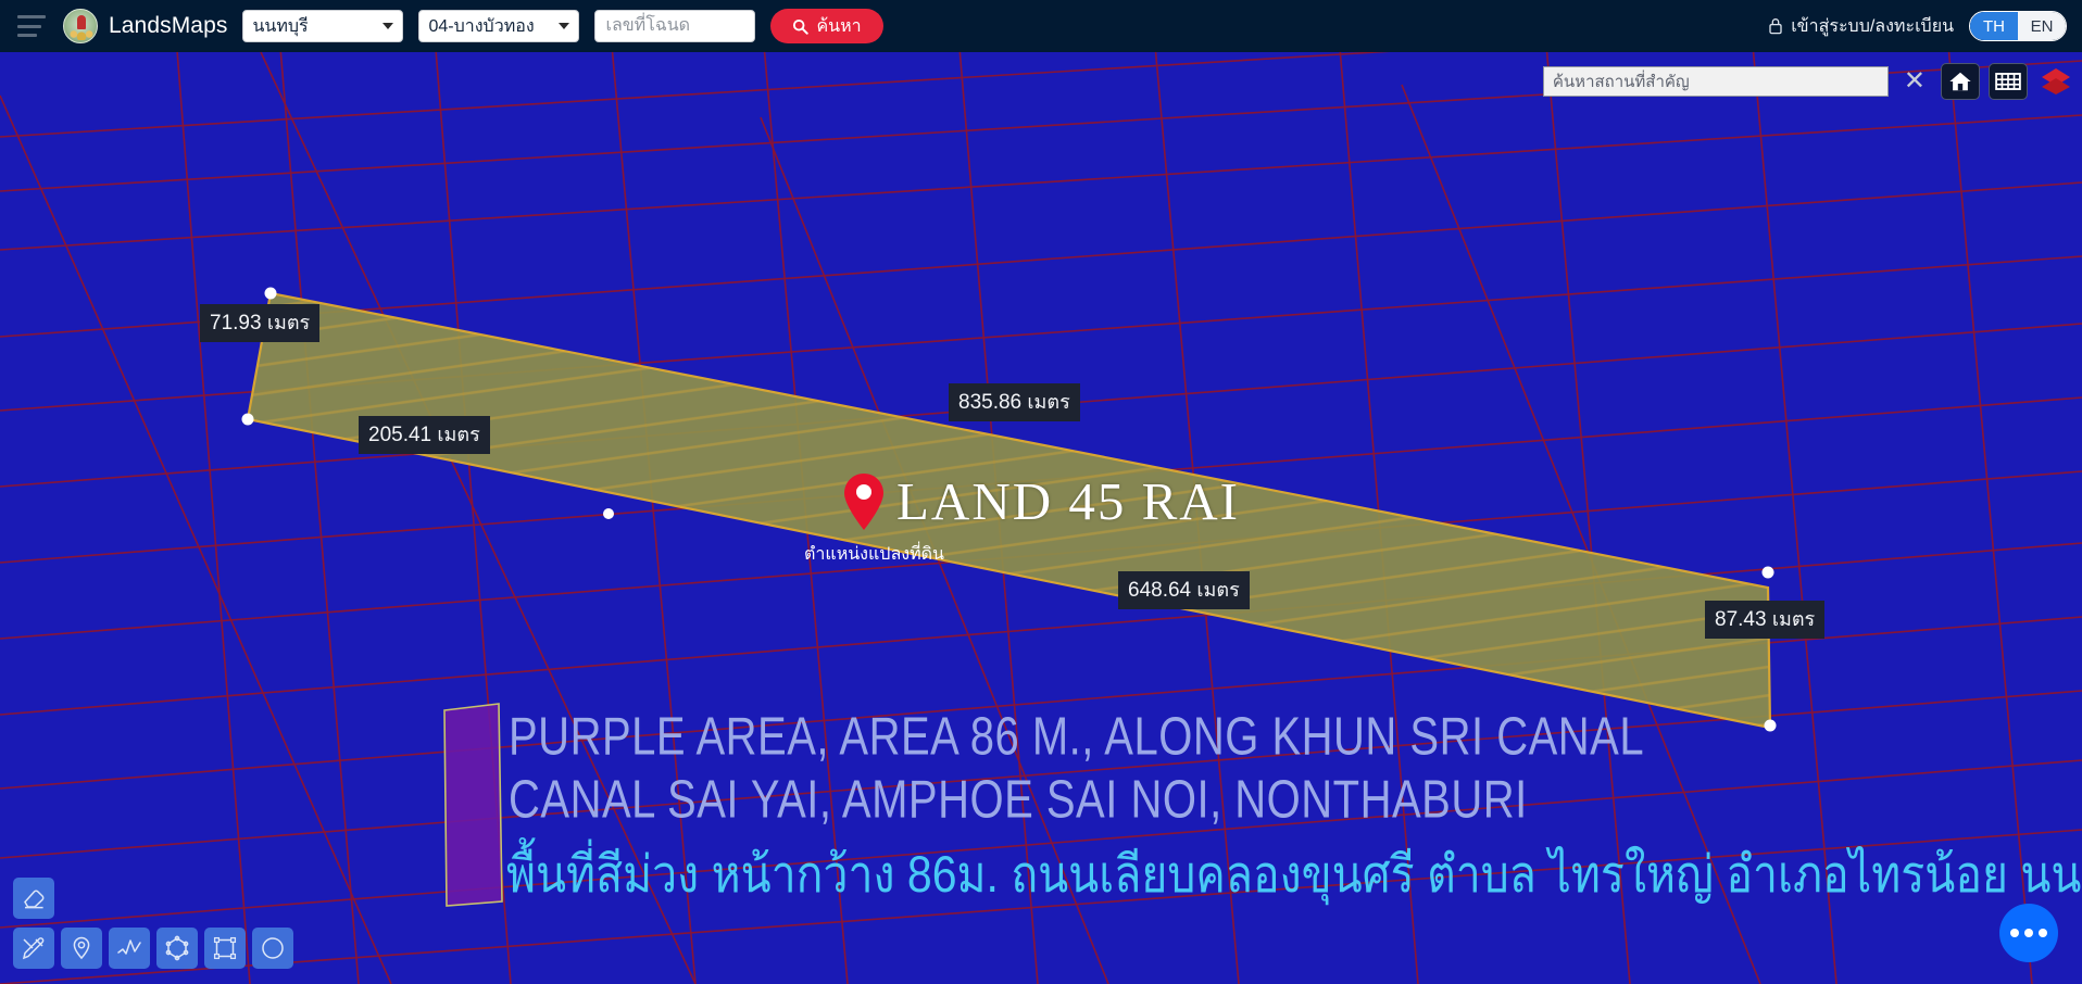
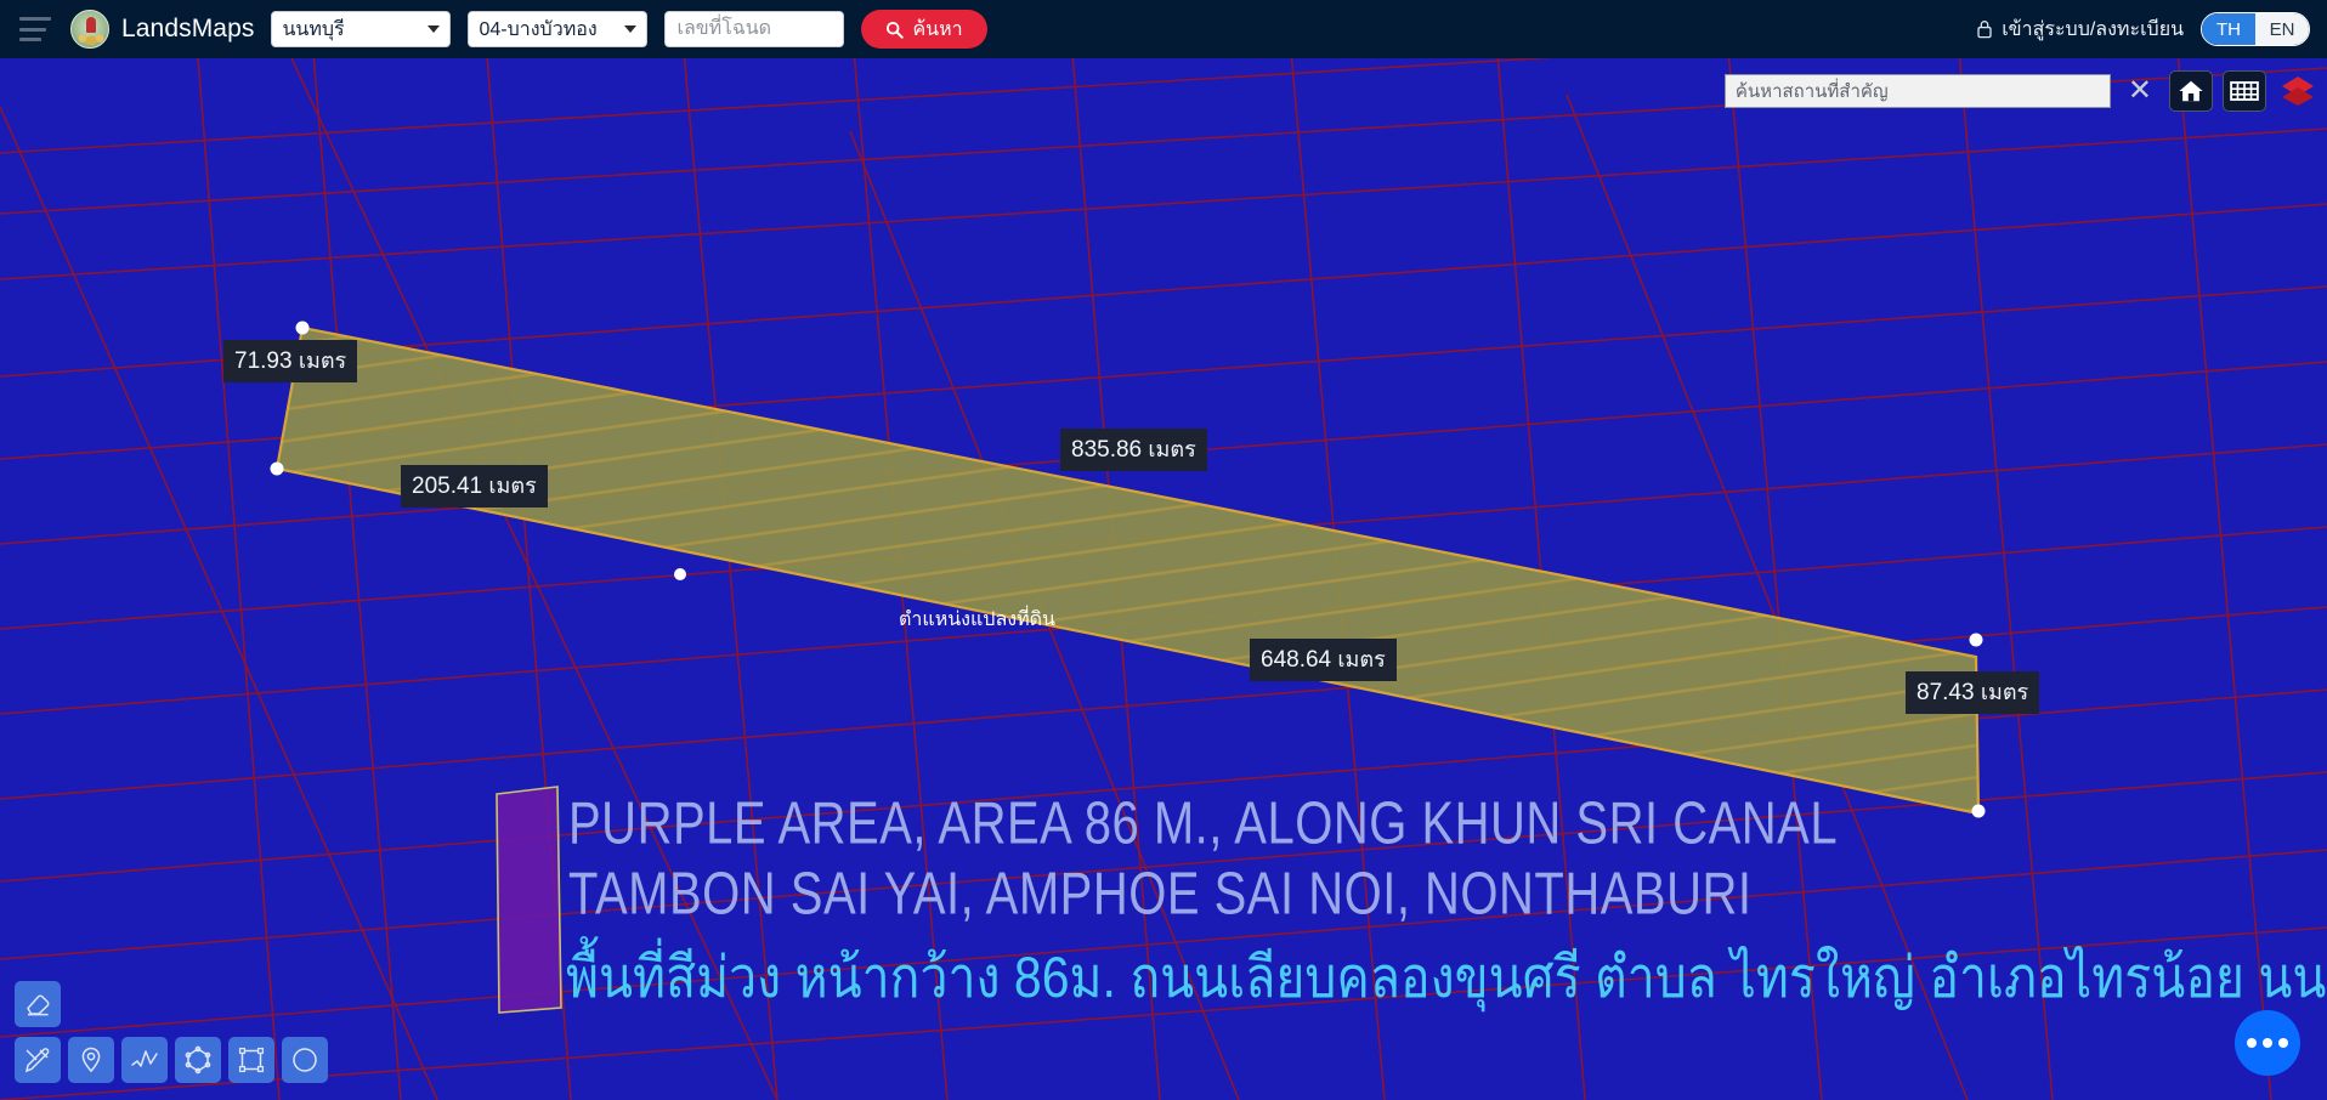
  LandsMaps
  นนทบุรี
  04-บางบัวทอง
  เลขที่โฉนด
  ค้นหา
  เข้าสู่ระบบ/ลงทะเบียน
  TH
  EN
  ค้นหาสถานที่สำคัญ
  ✕
  71.93 เมตร
  205.41 เมตร
  835.86 เมตร
  648.64 เมตร
  87.43 เมตร
- LAND 45 RAI
  ตำแหน่งแปลงที่ดิน
  PURPLE AREA, AREA 86 M., ALONG KHUN SRI CANAL
- CANAL SAI YAI, AMPHOE SAI NOI, NONTHABURI
+ TAMBON SAI YAI, AMPHOE SAI NOI, NONTHABURI
  พื้นที่สีม่วง หน้ากว้าง 86ม. ถนนเลียบคลองขุนศรี ตำบล ไทรใหญ่ อำเภอไทรน้อย นน
